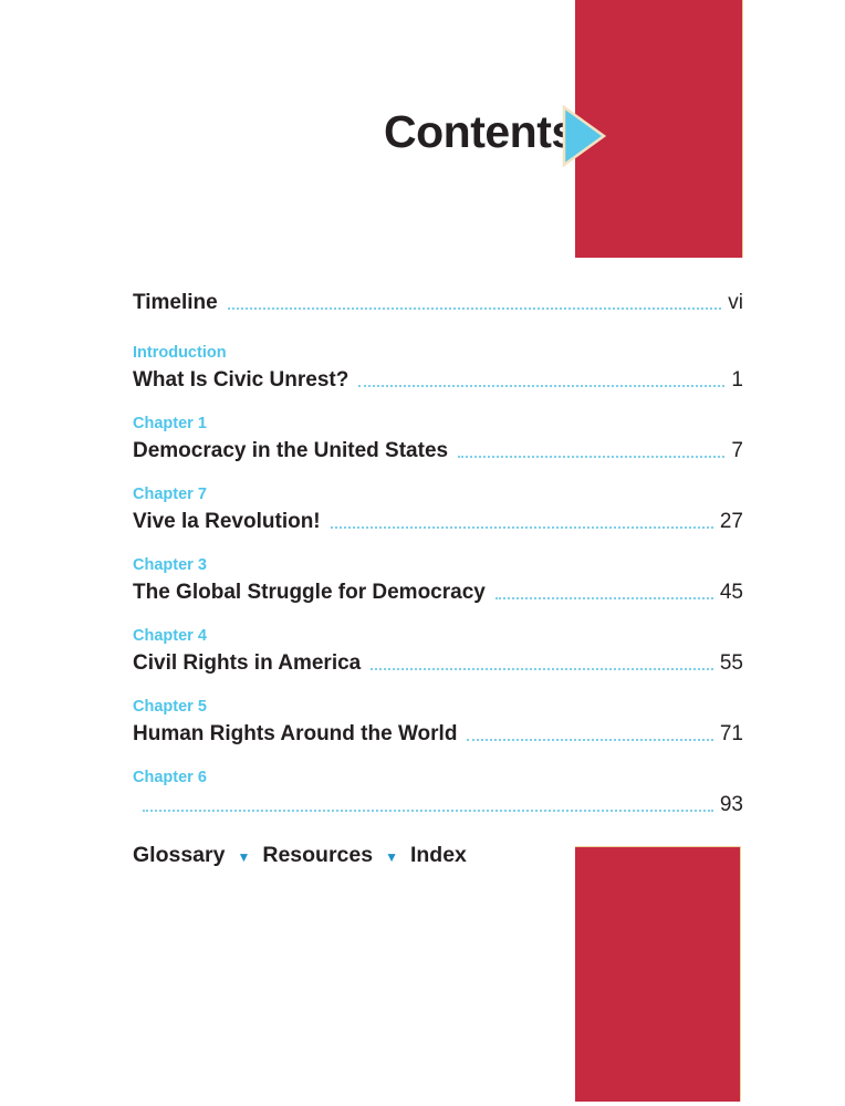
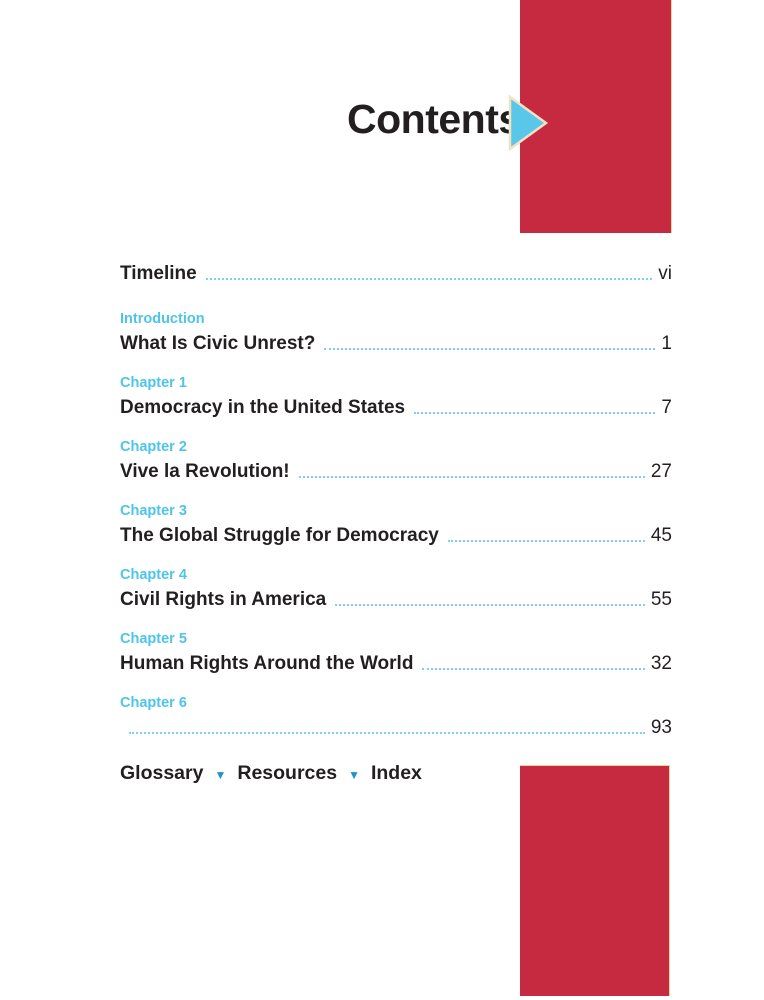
  Content
  Timeline
  vi
  Introduction
  What Is Civic Unrest?
  1
  Chapter 1
  Democracy in the United States
  7
- Chapter 7
+ Chapter 2
  Vive la Revolution!
  27
  Chapter 3
  The Global Struggle for Democracy
  45
  Chapter 4
  Civil Rights in America
  55
  Chapter 5
  Human Rights Around the World
- 71
+ 32
  Chapter 6
  93
  Glossary
  ▼
  Resources
  ▼
  Index
